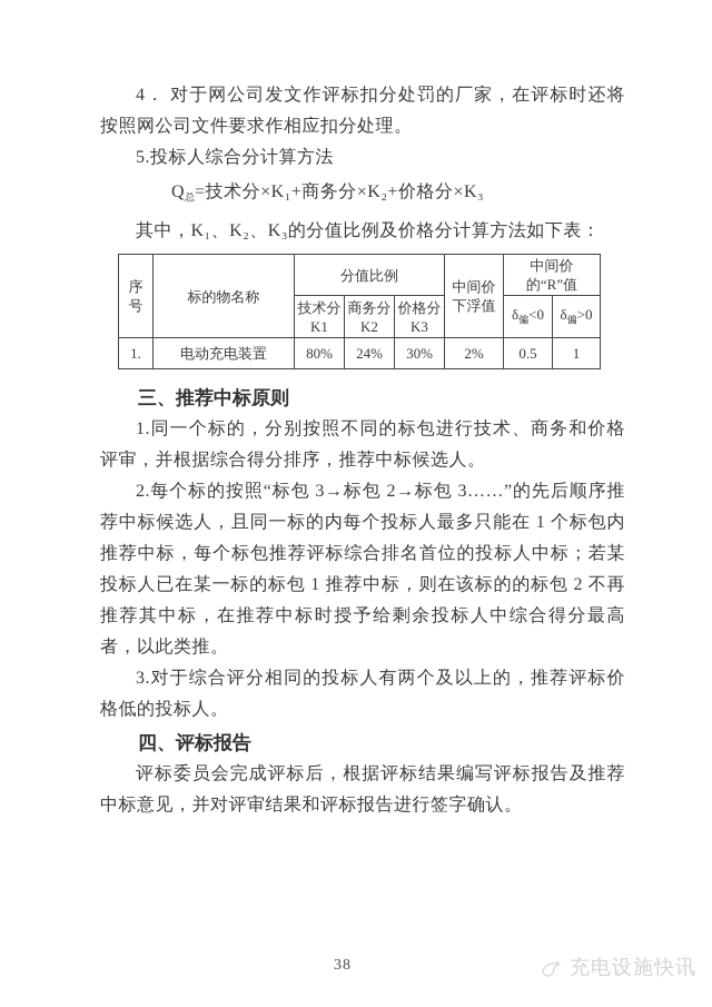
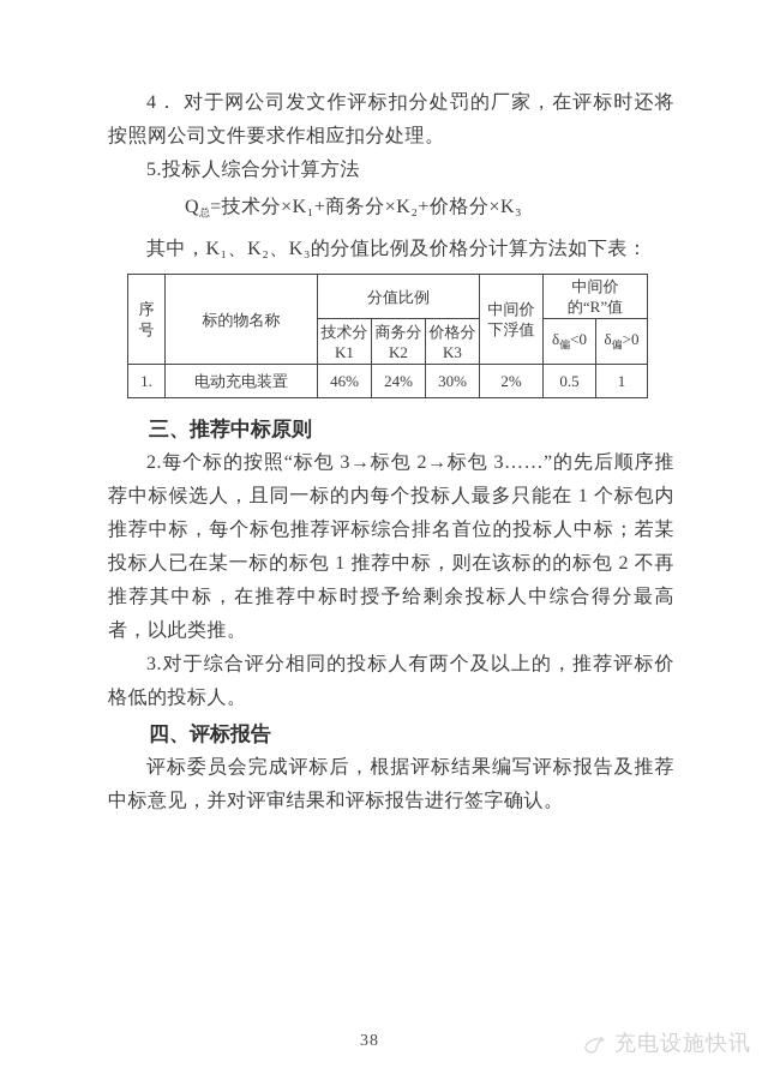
  4． 对于网公司发文作评标扣分处罚的厂家，在评标时还将按照网公司文件要求作相应扣分处理。
  5.投标人综合分计算方法
  Q总=技术分×K₁+商务分×K₂+价格分×K₃
  其中，K₁、K₂、K₃的分值比例及价格分计算方法如下表：
  序号	标的物名称	分值比例	中间价下浮值	中间价的“R”值
  技术分K1	商务分K2	价格分K3	δ偏<0	δ偏>0
- 1.	电动充电装置	80%	24%	30%	2%	0.5	1
+ 1.	电动充电装置	46%	24%	30%	2%	0.5	1
  三、推荐中标原则
- 1.同一个标的，分别按照不同的标包进行技术、商务和价格评审，并根据综合得分排序，推荐中标候选人。
  2.每个标的按照“标包 3→标包 2→标包 3……”的先后顺序推荐中标候选人，且同一标的内每个投标人最多只能在 1 个标包内推荐中标，每个标包推荐评标综合排名首位的投标人中标；若某投标人已在某一标的标包 1 推荐中标，则在该标的的标包 2 不再推荐其中标，在推荐中标时授予给剩余投标人中综合得分最高者，以此类推。
  3.对于综合评分相同的投标人有两个及以上的，推荐评标价格低的投标人。
  四、评标报告
  评标委员会完成评标后，根据评标结果编写评标报告及推荐中标意见，并对评审结果和评标报告进行签字确认。
  38
  充电设施快讯
